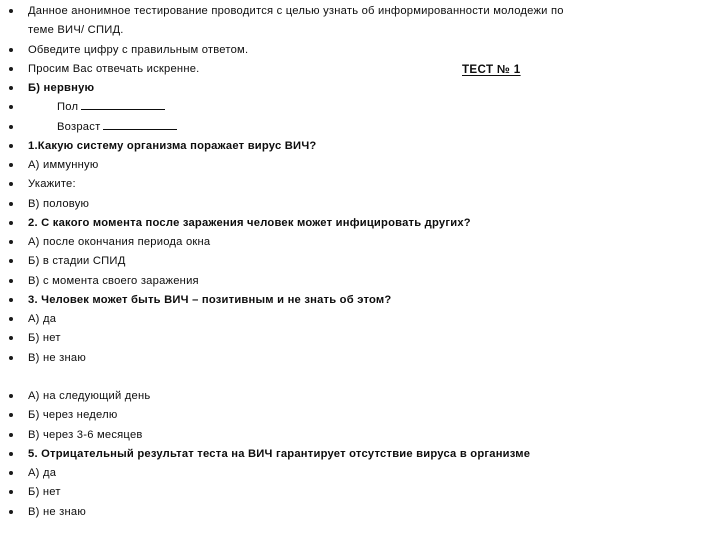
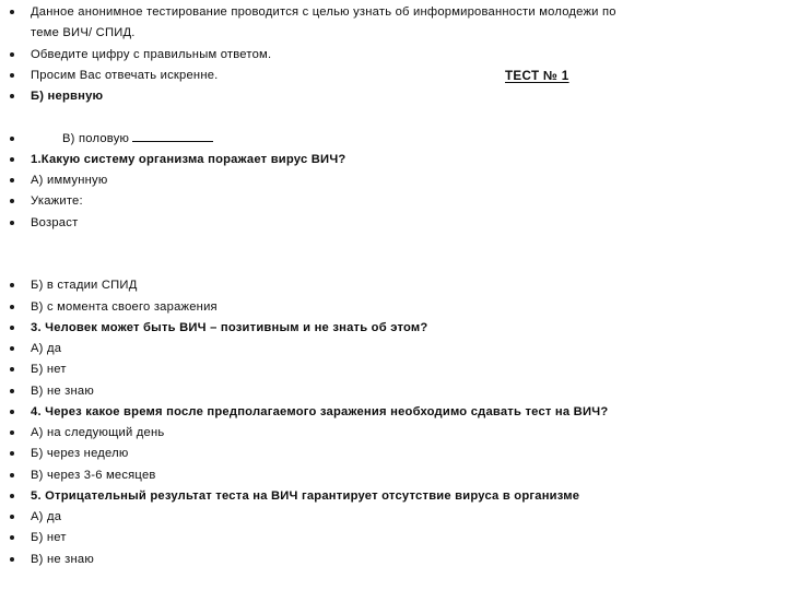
  Данное анонимное тестирование проводится с целью узнать об информированности молодежи по
  теме ВИЧ/ СПИД.
  Обведите цифру с правильным ответом.
  Просим Вас отвечать искренне.
  ТЕСТ № 1
  Б) нервную
- Пол
- Возраст
+ В) половую
  1.Какую систему организма поражает вирус ВИЧ?
  А) иммунную
  Укажите:
- В) половую
+ Возраст
- 2. С какого момента после заражения человек может инфицировать других?
- А) после окончания периода окна
  Б) в стадии СПИД
  В) с момента своего заражения
  3. Человек может быть ВИЧ – позитивным и не знать об этом?
  А) да
  Б) нет
  В) не знаю
+ 4. Через какое время после предполагаемого заражения необходимо сдавать тест на ВИЧ?
  А) на следующий день
  Б) через неделю
  В) через 3-6 месяцев
  5. Отрицательный результат теста на ВИЧ гарантирует отсутствие вируса в организме
  А) да
  Б) нет
  В) не знаю
